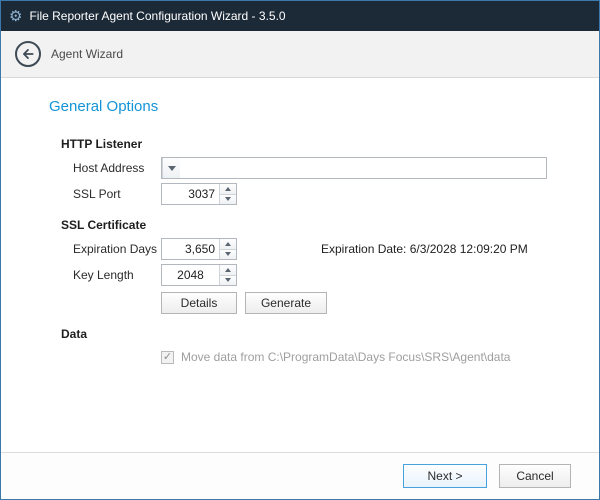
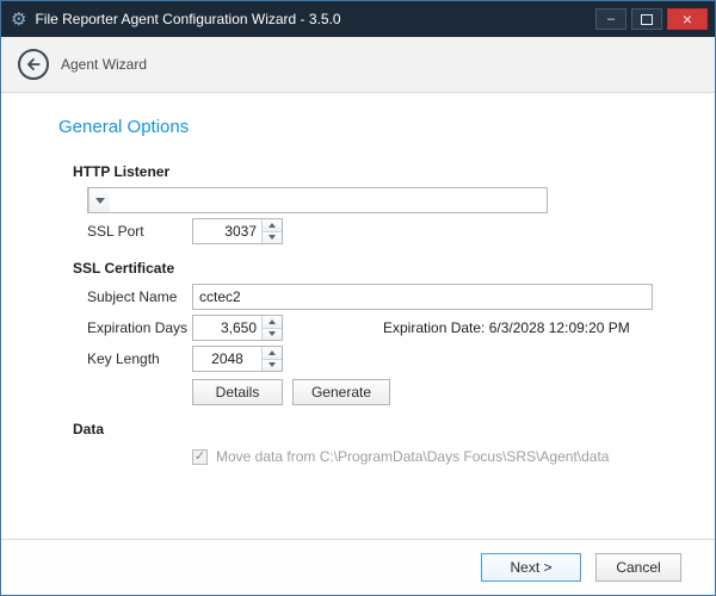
  ⚙
  File Reporter Agent Configuration Wizard - 3.5.0
+ –
+ ×
  Agent Wizard
  General Options
  HTTP Listener
- Host Address
  SSL Port
  3037
  SSL Certificate
+ Subject Name
+ cctec2
  Expiration Days
  3,650
  Expiration Date: 6/3/2028 12:09:20 PM
  Key Length
  2048
  Details
  Generate
  Data
  ✓
  Move data from C:\ProgramData\Days Focus\SRS\Agent\data
  Next >
  Cancel
